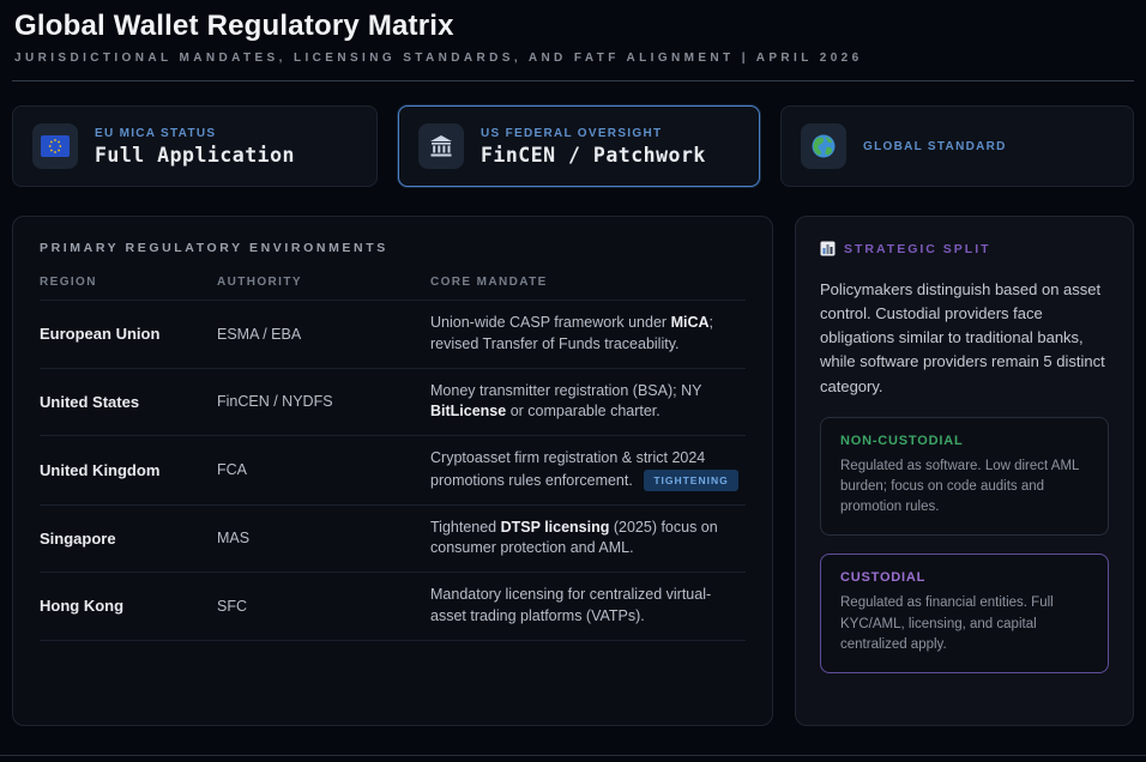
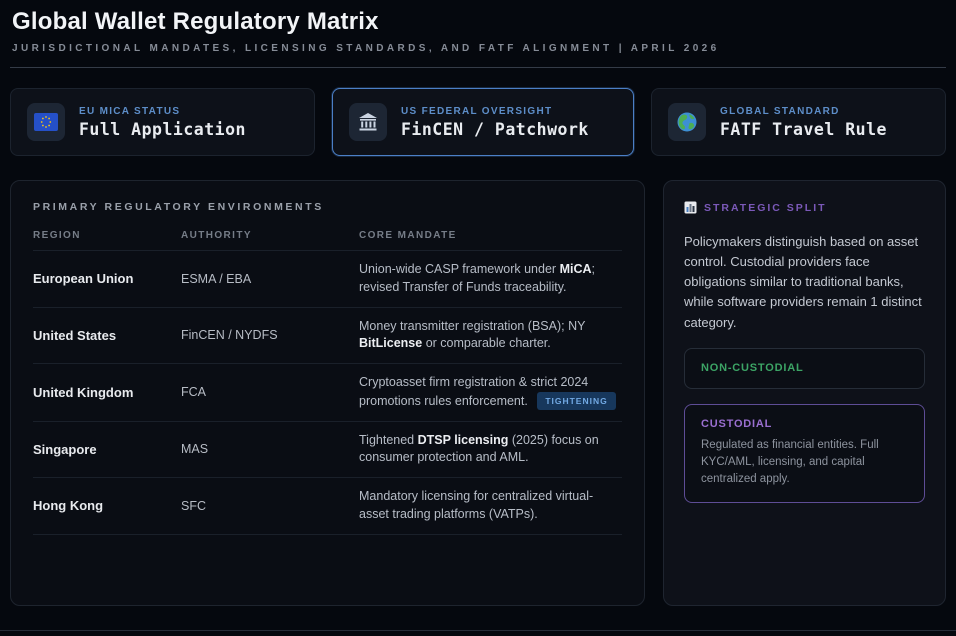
  Global Wallet Regulatory Matrix
  JURISDICTIONAL MANDATES, LICENSING STANDARDS, AND FATF ALIGNMENT | APRIL 2026
  EU MICA STATUS
  Full Application
  US FEDERAL OVERSIGHT
  FinCEN / Patchwork
  GLOBAL STANDARD
+ FATF Travel Rule
  PRIMARY REGULATORY ENVIRONMENTS
  REGION
  AUTHORITY
  CORE MANDATE
  European Union
  ESMA / EBA
  Union-wide CASP framework under MiCA; revised Transfer of Funds traceability.
  United States
  FinCEN / NYDFS
  Money transmitter registration (BSA); NY BitLicense or comparable charter.
  United Kingdom
  FCA
  Cryptoasset firm registration & strict 2024 promotions rules enforcement. TIGHTENING
  Singapore
  MAS
  Tightened DTSP licensing (2025) focus on consumer protection and AML.
  Hong Kong
  SFC
  Mandatory licensing for centralized virtual-asset trading platforms (VATPs).
  STRATEGIC SPLIT
- Policymakers distinguish based on asset control. Custodial providers face obligations similar to traditional banks, while software providers remain 5 distinct category.
+ Policymakers distinguish based on asset control. Custodial providers face obligations similar to traditional banks, while software providers remain 1 distinct category.
  NON-CUSTODIAL
- Regulated as software. Low direct AML burden; focus on code audits and promotion rules.
  CUSTODIAL
  Regulated as financial entities. Full KYC/AML, licensing, and capital centralized apply.
